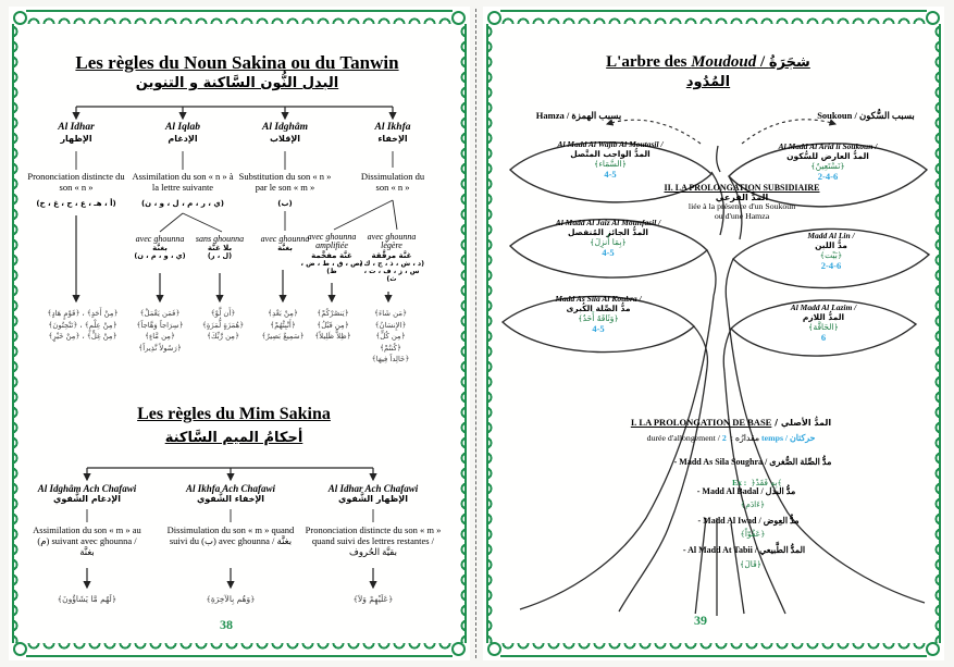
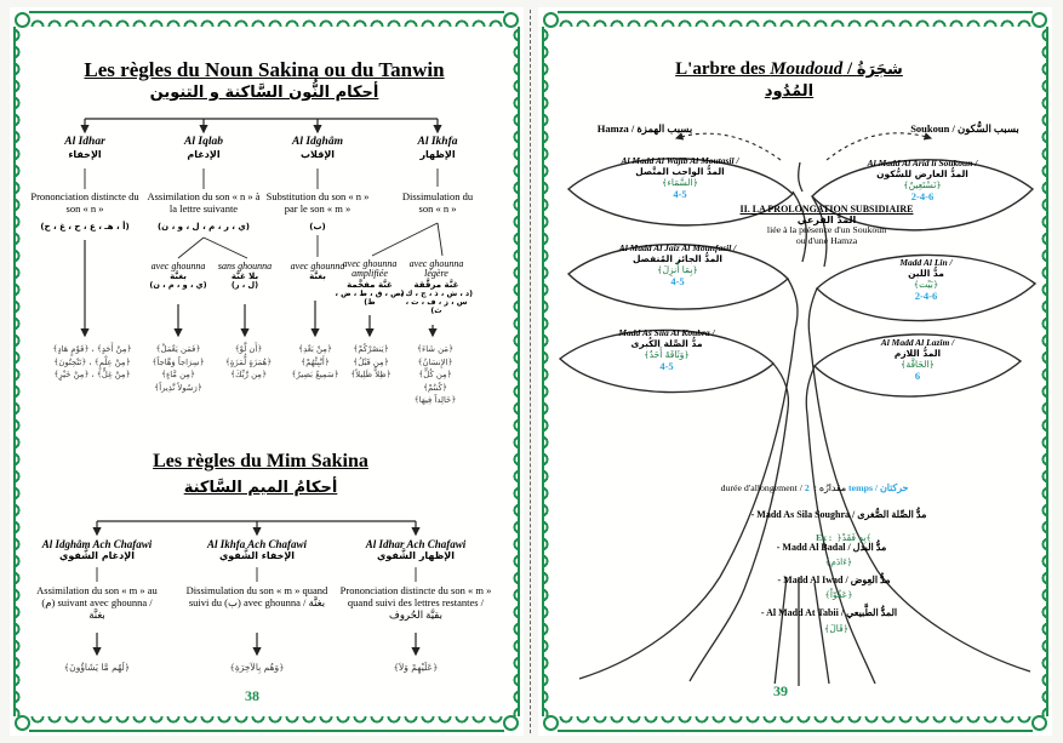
  Les règles du Noun Sakina ou du Tanwin
- البدل النُّون السَّاكنة و التنوين
+ أحكام النُّون السَّاكنة و التنوين
  Al Idhar
- الإظهار
+ الإخفاء
  Al Iqlab
  الإدغام
  Al Idghâm
  الإقلاب
  Al Ikhfa
- الإخفاء
+ الإظهار
  Prononciation distincte du son « n »
  (أ ، هـ ، ع ، ح ، غ ، خ)
  Assimilation du son « n » à la lettre suivante
  (ي ، ر ، م ، ل ، و ، ن)
  Substitution du son « n » par le son « m »
  (ب)
  Dissimulation du son « n »
  avec ghounna
  بغنَّة
  (ي ، و ، م ، ن)
  sans ghounna
  بلا غنَّة
  (ل ، ر)
  avec ghounna
  بغنَّة
  avec ghounna amplifiée
  غنَّة مفخَّمة
  avec ghounna légère
  غنَّة مرقَّقة
  ﴿مِنْ أَحَدٍ﴾ ، ﴿قَوْمٍ هَادٍ﴾
  ﴿مِنْ عِلْمٍ﴾ ، ﴿تَنْحِتُونَ﴾
  ﴿مِنْ غِلٍّ﴾ ، ﴿مِنْ خَيْرٍ﴾
  ﴿فَمَن يَعْمَلْ﴾
  ﴿سِرَاجاً وَهَّاجاً﴾
  ﴿مِن مَّاءٍ﴾
  ﴿رَسُولاً نَّذِيراً﴾
  ﴿أَن لَّوْ﴾
  ﴿هُمَزَةٍ لُّمَزَةٍ﴾
  ﴿مِن رَّبِّكَ﴾
  ﴿مِنْ بَعْدِ﴾
  ﴿أَنْبِئْهُمْ﴾
  ﴿سَمِيعٌ بَصِيرٌ﴾
  ﴿يَنصُرْكُمْ﴾
  ﴿مِن قَبْلُ﴾
  ﴿ظِلاًّ ظَلِيلاً﴾
  ﴿مَن شَاءَ﴾
  ﴿الإِنسَانُ﴾
  ﴿مِن كُلٍّ﴾
  ﴿كُنتُمْ﴾
  ﴿خَالِداً فِيهَا﴾
  Les règles du Mim Sakina
  أحكامُ الميم السَّاكنة
  Al Idghâm Ach Chafawi
  الإدغام الشَّفوي
  Al Ikhfa Ach Chafawi
  الإخفاء الشَّفوي
  Al Idhar Ach Chafawi
  الإظهار الشَّفوي
  Assimilation du son « m » au (م) suivant avec ghounna / بغنَّة
  Dissimulation du son « m » quand suivi du (ب) avec ghounna / بغنَّة
  Prononciation distincte du son « m » quand suivi des lettres restantes / بقيَّة الحُروف
  ﴿لَهُم مَّا يَشَاؤُونَ﴾
  ﴿وَهُم بِالآخِرَةِ﴾
  ﴿عَلَيْهِمْ وَلاَ﴾
  38
  L'arbre des Moudoud / شجَرَةُ المُدُود
  Hamza / بسبب الهمزة
  Soukoun / بسبب السُّكون
  II. LA PROLONGATION SUBSIDIAIRE
  المدُّ الفرعي
  liée à la présence d'un Soukoun
  ou d'une Hamza
  Al Madd Al Wajib Al Moutasil /
  المدُّ الواجب المتَّصل
  ﴿السَّمَاء﴾
  4-5
  Al Madd Al Jaiz Al Mounfasil /
  المدُّ الجائز المُنفصل
  ﴿بِمَا أُنزِلَ﴾
  4-5
  Madd As Sila Al Koubra /
  مدُّ الصِّلة الكُبرى
  ﴿وَثَاقَهُ أَحَدٌ﴾
  4-5
  Al Madd Al Arid li Soukoun /
  المدُّ العارض للسُّكون
  ﴿نَسْتَعِينُ﴾
  2-4-6
  Madd Al Lin /
  مدُّ اللين
  ﴿بَيْت﴾
  2-4-6
  Al Madd Al Lazim /
  المدُّ اللازم
  ﴿الحَاقَّة﴾
  6
- I. LA PROLONGATION DE BASE / المدُّ الأصلي
  durée d'allongement / مقدارُه : 2 temps / حركتان
  - Madd As Sila Soughra / مدُّ الصِّلة الصُّغرى
  Ex : ﴿بِهِ فَقَدْ﴾
  - Madd Al Badal / مدُّ البدل
  ﴿ءَادَم﴾
  - Madd Al Iwad / مدُّ العِوض
  ﴿عَفُوّاً﴾
  - Al Madd At Tabii / المدُّ الطَّبيعي
  ﴿قَالَ﴾
  39
